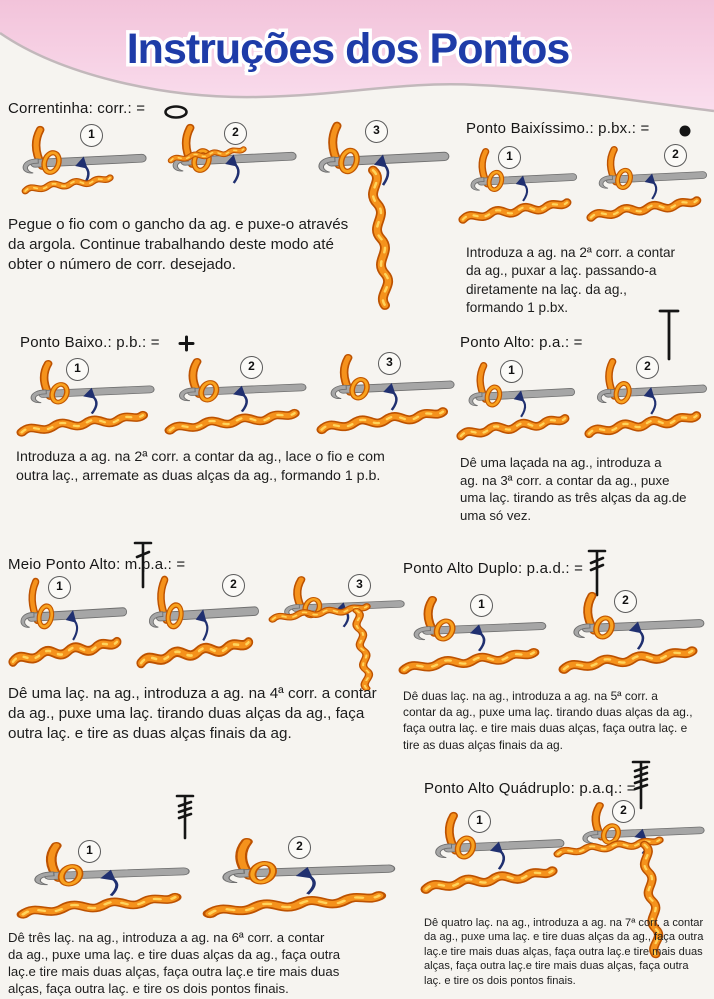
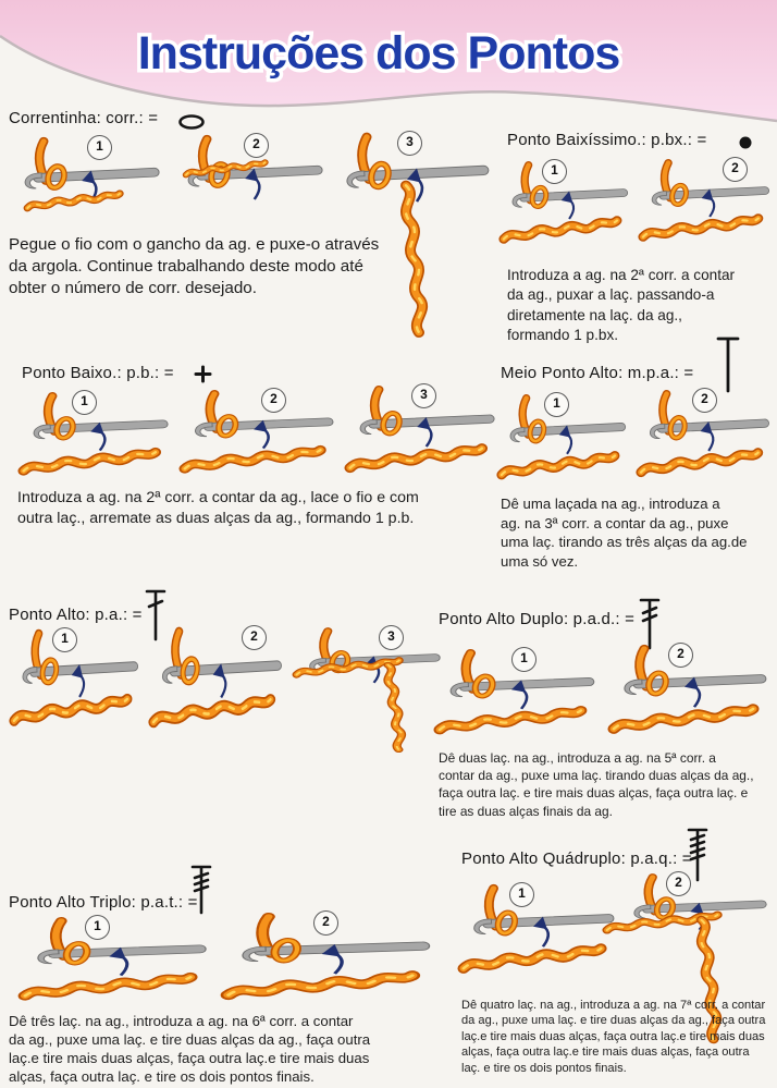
  Instruções dos Pontos
  Correntinha: corr.: =
  1
  2
  3
  Pegue o fio com o gancho da ag. e puxe-o através
  da argola. Continue trabalhando deste modo até
  obter o número de corr. desejado.
  Ponto Baixíssimo.: p.bx.: =
  1
  2
  Introduza a ag. na 2ª corr. a contar
  da ag., puxar a laç. passando-a
  diretamente na laç. da ag.,
  formando 1 p.bx.
  Ponto Baixo.: p.b.: =
  1
  2
  3
  Introduza a ag. na 2ª corr. a contar da ag., lace o fio e com
  outra laç., arremate as duas alças da ag., formando 1 p.b.
- Ponto Alto: p.a.: =
+ Meio Ponto Alto: m.p.a.: =
  1
  2
  Dê uma laçada na ag., introduza a
  ag. na 3ª corr. a contar da ag., puxe
  uma laç. tirando as três alças da ag.de
  uma só vez.
- Meio Ponto Alto: m.p.a.: =
+ Ponto Alto: p.a.: =
  1
  2
  3
- Dê uma laç. na ag., introduza a ag. na 4ª corr. a contar
- da ag., puxe uma laç. tirando duas alças da ag., faça
- outra laç. e tire as duas alças finais da ag.
  Ponto Alto Duplo: p.a.d.: =
  1
  2
  Dê duas laç. na ag., introduza a ag. na 5ª corr. a
  contar da ag., puxe uma laç. tirando duas alças da ag.,
  faça outra laç. e tire mais duas alças, faça outra laç. e
  tire as duas alças finais da ag.
+ Ponto Alto Triplo: p.a.t.: =
  1
  2
  Dê três laç. na ag., introduza a ag. na 6ª corr. a contar
  da ag., puxe uma laç. e tire duas alças da ag., faça outra
  laç.e tire mais duas alças, faça outra laç.e tire mais duas
  alças, faça outra laç. e tire os dois pontos finais.
  Ponto Alto Quádruplo: p.a.q.: =
  1
  2
  Dê quatro laç. na ag., introduza a ag. na 7ª corr. a contar
  da ag., puxe uma laç. e tire duas alças da ag., faça outra
  laç.e tire mais duas alças, faça outra laç.e tire mais duas
  alças, faça outra laç.e tire mais duas alças, faça outra
  laç. e tire os dois pontos finais.
